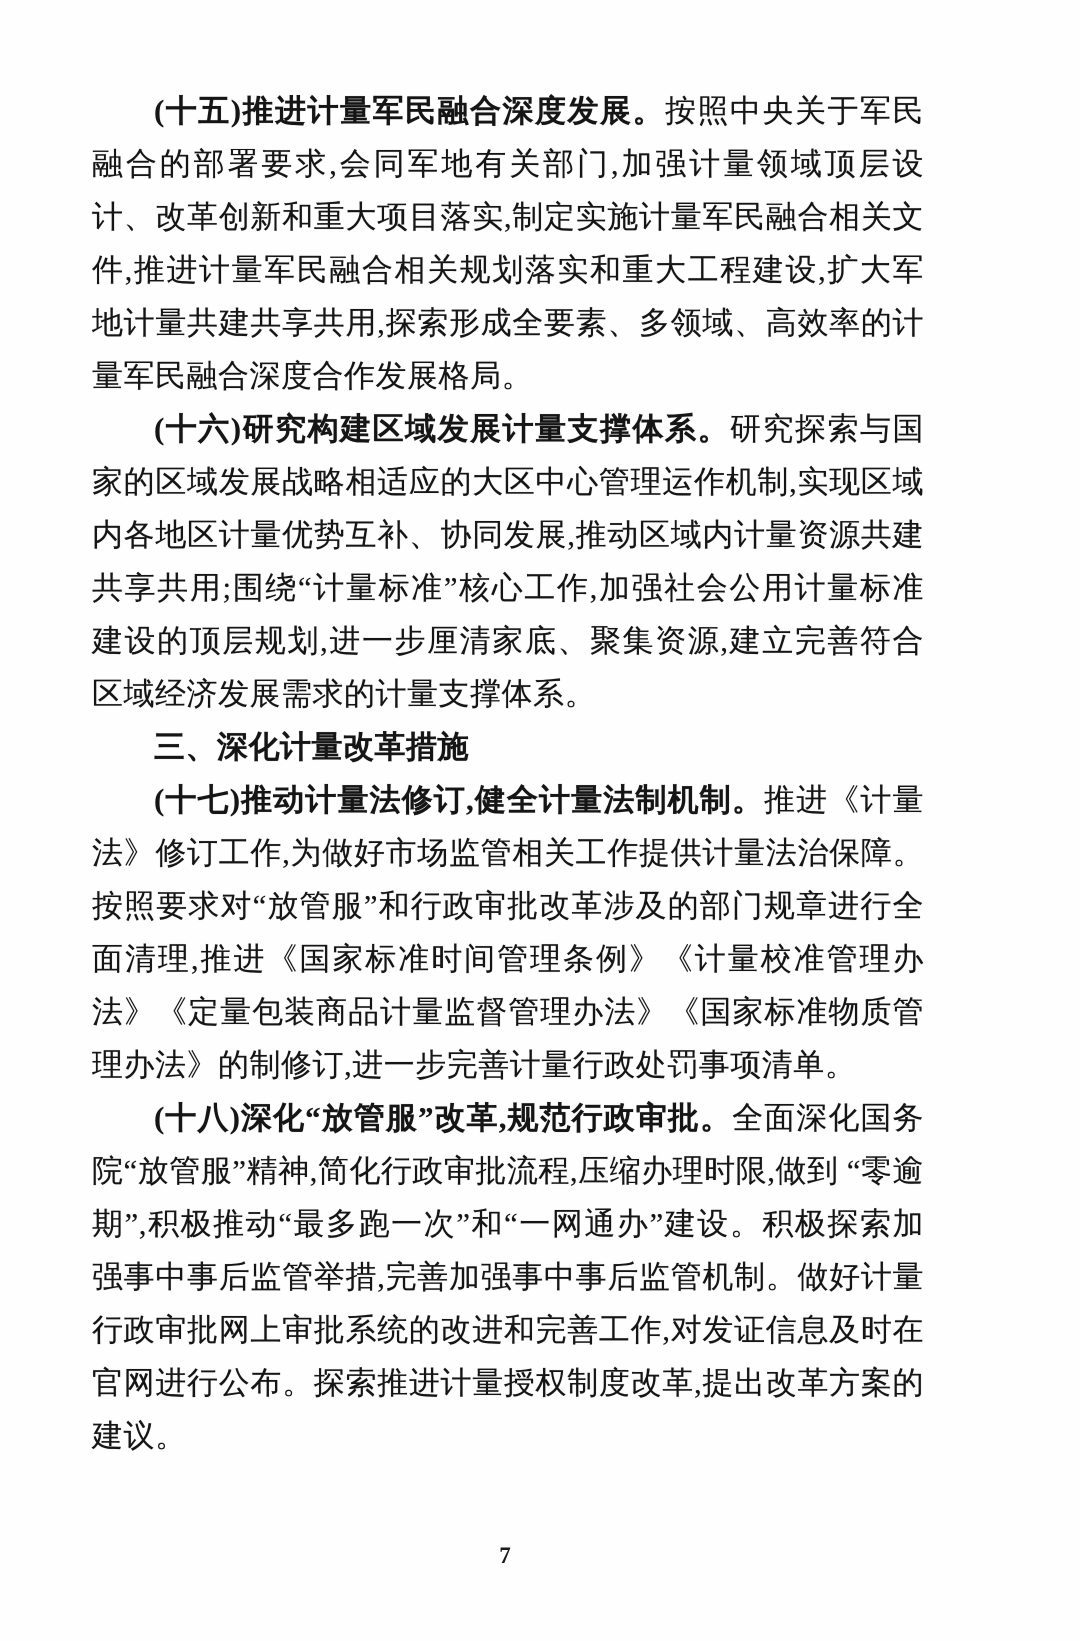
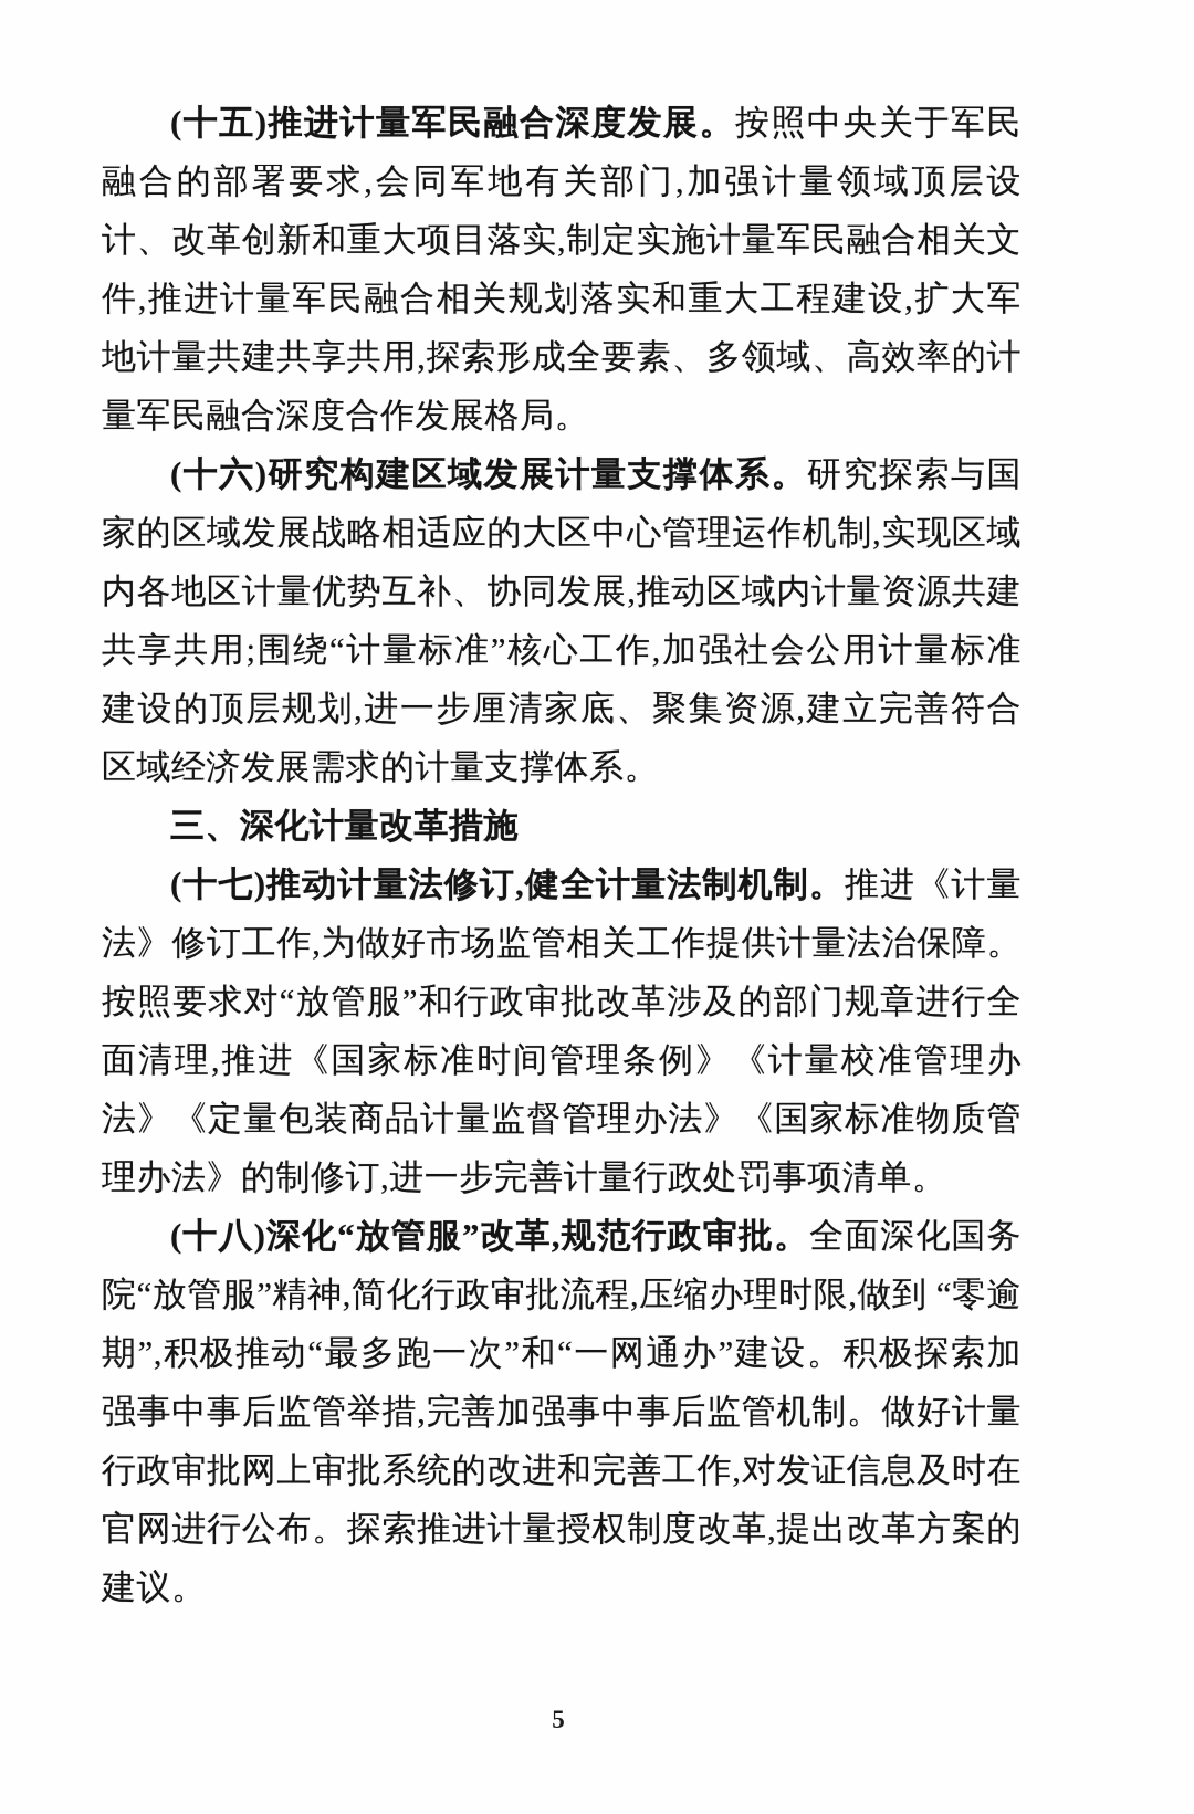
  (十五)推进计量军民融合深度发展。按照中央关于军民融合的部署要求,会同军地有关部门,加强计量领域顶层设计、改革创新和重大项目落实,制定实施计量军民融合相关文件,推进计量军民融合相关规划落实和重大工程建设,扩大军地计量共建共享共用,探索形成全要素、多领域、高效率的计量军民融合深度合作发展格局。
  (十六)研究构建区域发展计量支撑体系。研究探索与国家的区域发展战略相适应的大区中心管理运作机制,实现区域内各地区计量优势互补、协同发展,推动区域内计量资源共建共享共用;围绕“计量标准”核心工作,加强社会公用计量标准建设的顶层规划,进一步厘清家底、聚集资源,建立完善符合区域经济发展需求的计量支撑体系。
  三、深化计量改革措施
  (十七)推动计量法修订,健全计量法制机制。推进《计量法》修订工作,为做好市场监管相关工作提供计量法治保障。按照要求对“放管服”和行政审批改革涉及的部门规章进行全面清理,推进《国家标准时间管理条例》《计量校准管理办法》《定量包装商品计量监督管理办法》《国家标准物质管理办法》的制修订,进一步完善计量行政处罚事项清单。
  (十八)深化“放管服”改革,规范行政审批。全面深化国务院“放管服”精神,简化行政审批流程,压缩办理时限,做到 “零逾期”,积极推动“最多跑一次”和“一网通办”建设。积极探索加强事中事后监管举措,完善加强事中事后监管机制。做好计量行政审批网上审批系统的改进和完善工作,对发证信息及时在官网进行公布。探索推进计量授权制度改革,提出改革方案的建议。
- 7
+ 5
